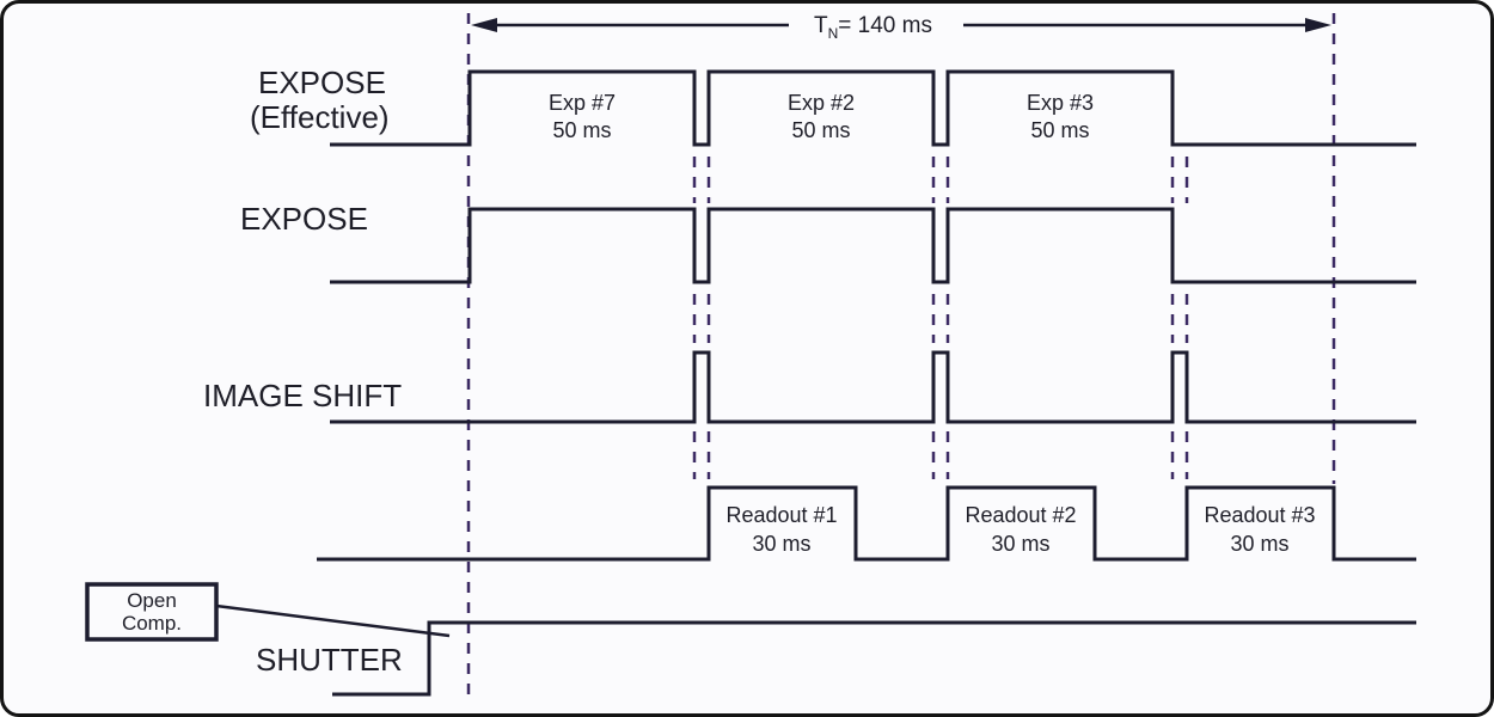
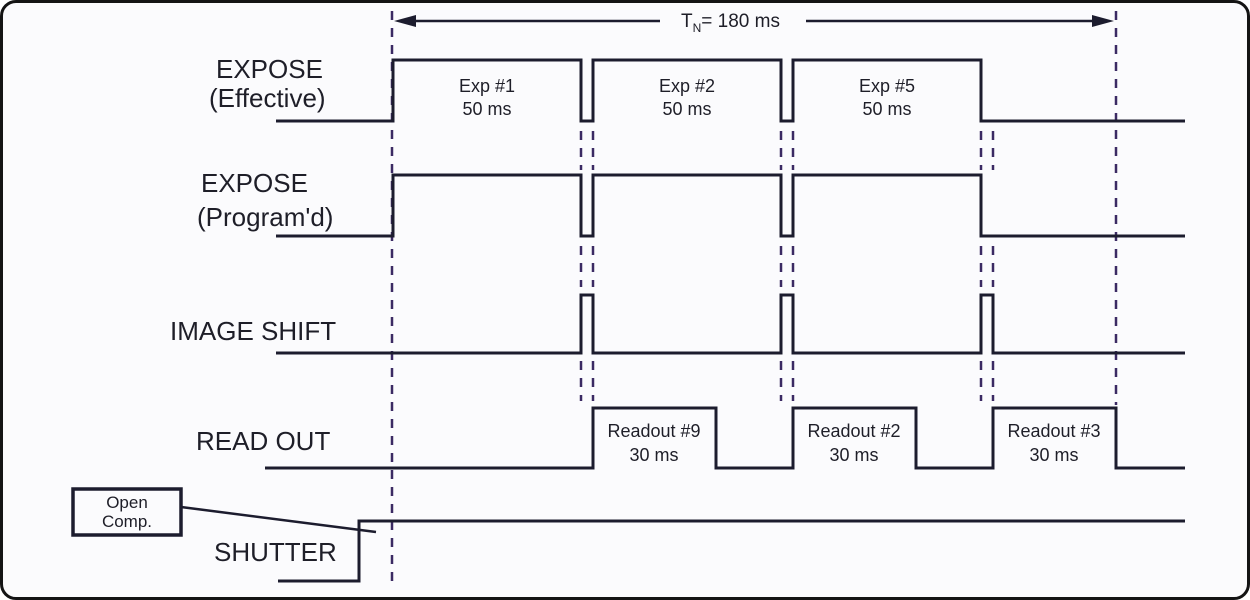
- TN= 140 ms
+ TN= 180 ms
  EXPOSE
  (Effective)
- Exp #7
+ Exp #1
  50 ms
  Exp #2
  50 ms
- Exp #3
+ Exp #5
  50 ms
  EXPOSE
+ (Program'd)
  IMAGE SHIFT
+ READ OUT
- Readout #1
+ Readout #9
  30 ms
  Readout #2
  30 ms
  Readout #3
  30 ms
  Open
  Comp.
  SHUTTER
